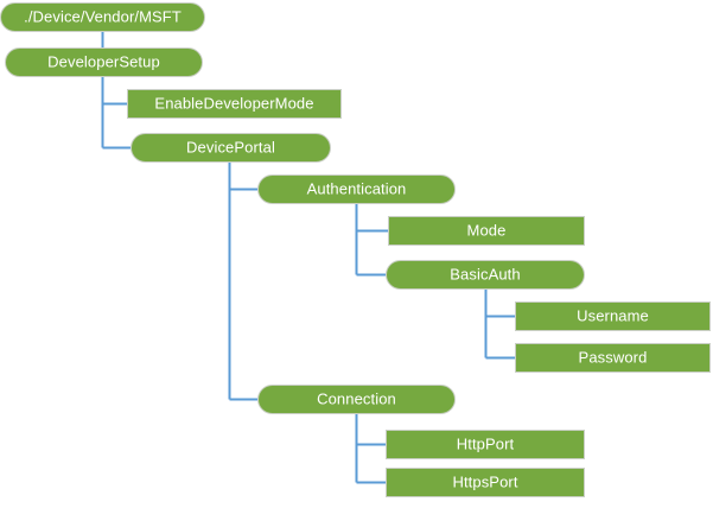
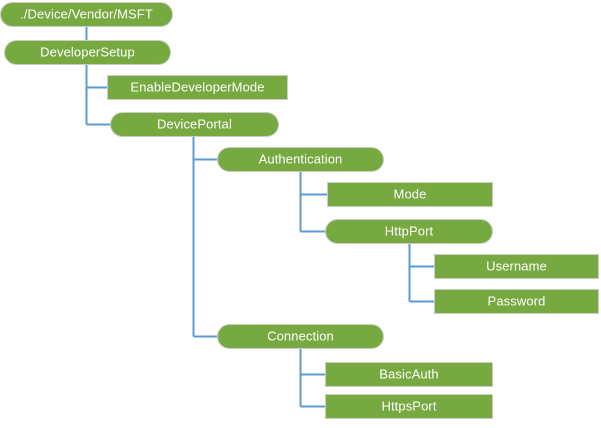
  ./Device/Vendor/MSFT
  DeveloperSetup
  EnableDeveloperMode
  DevicePortal
  Authentication
  Mode
- BasicAuth
+ HttpPort
  Username
  Password
  Connection
- HttpPort
+ BasicAuth
  HttpsPort
